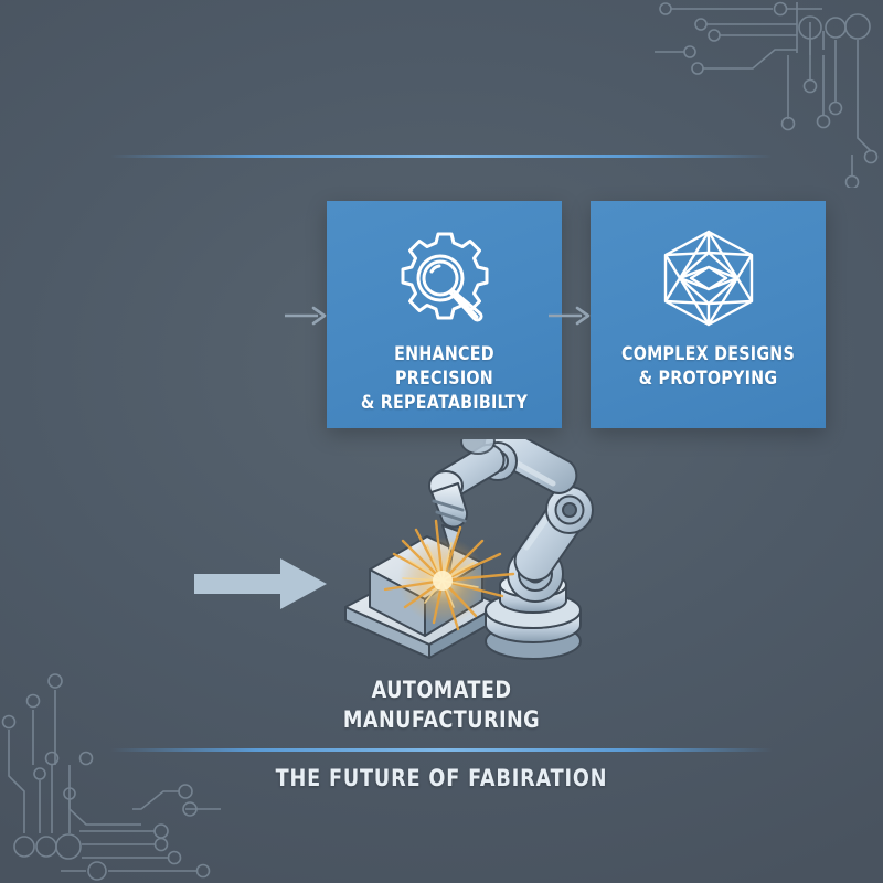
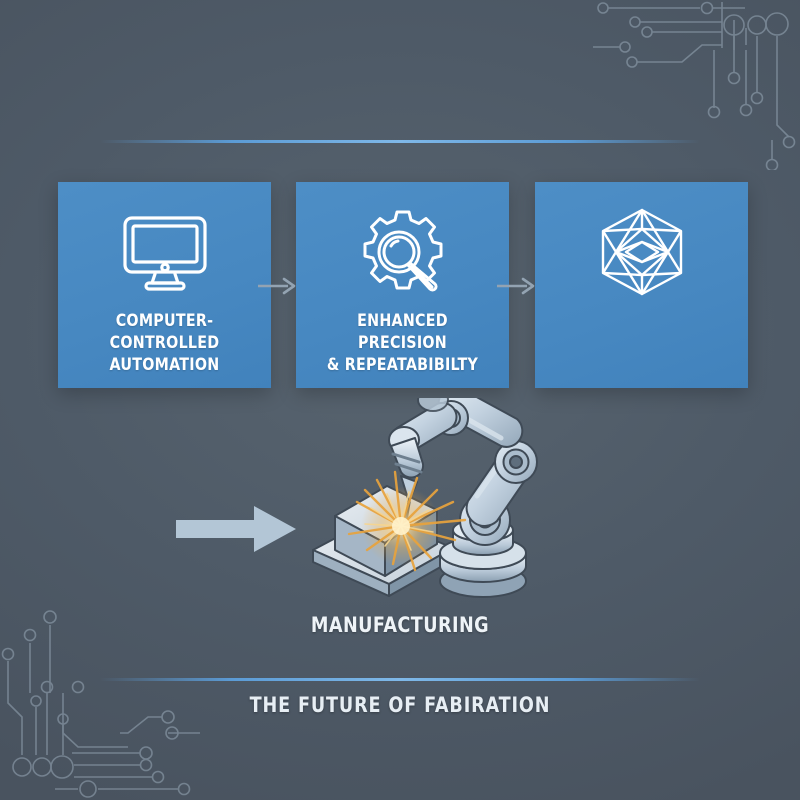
+ COMPUTER-CONTROLLED
+ AUTOMATION
  ENHANCED PRECISION
  & REPEATABIBILTY
- COMPLEX DESIGNS
- & PROTOPYING
- AUTOMATED
  MANUFACTURING
  THE FUTURE OF FABIRATION
